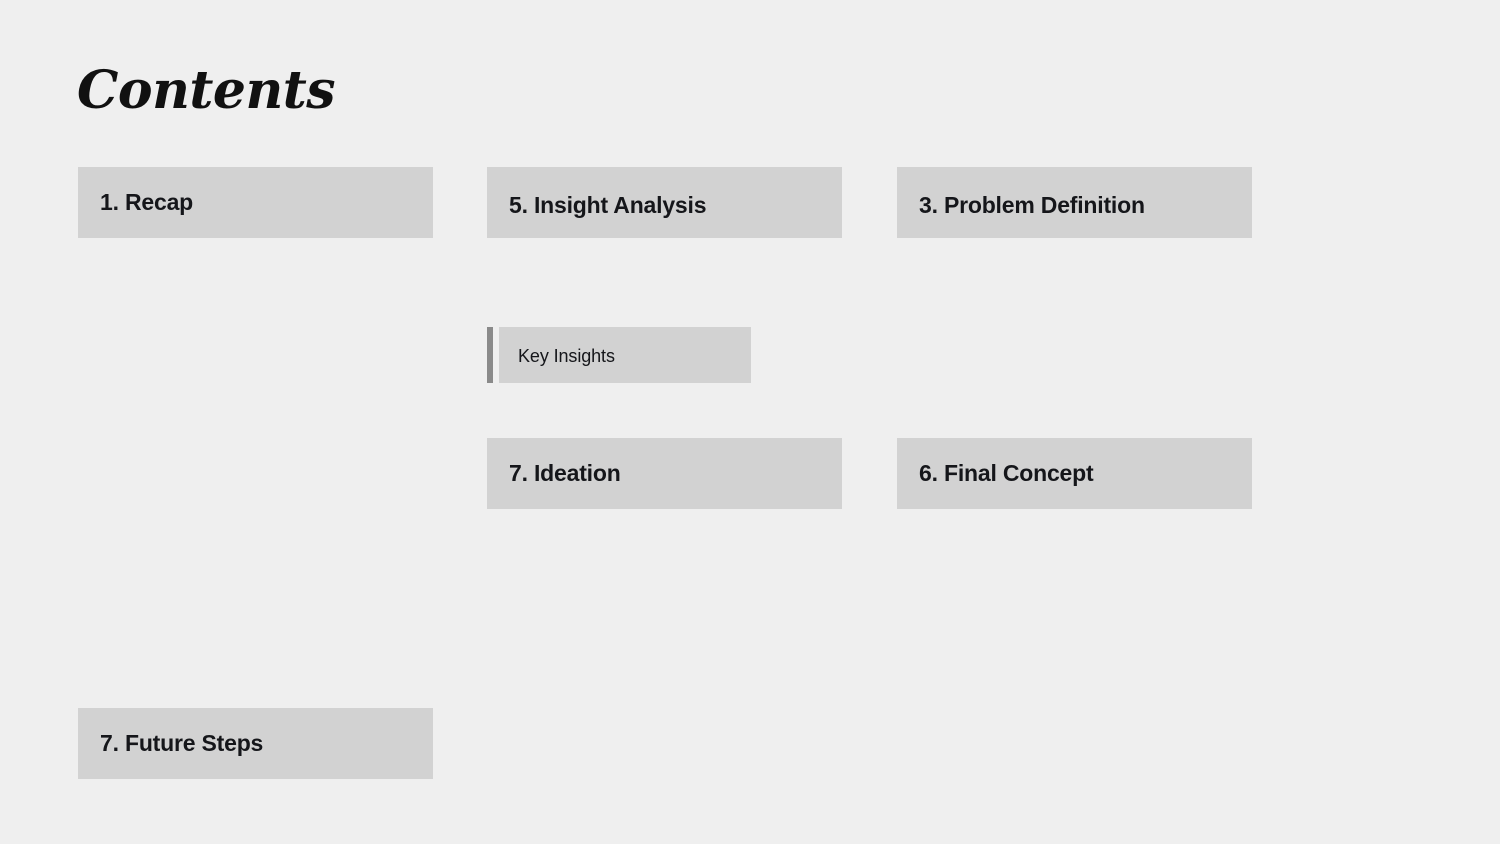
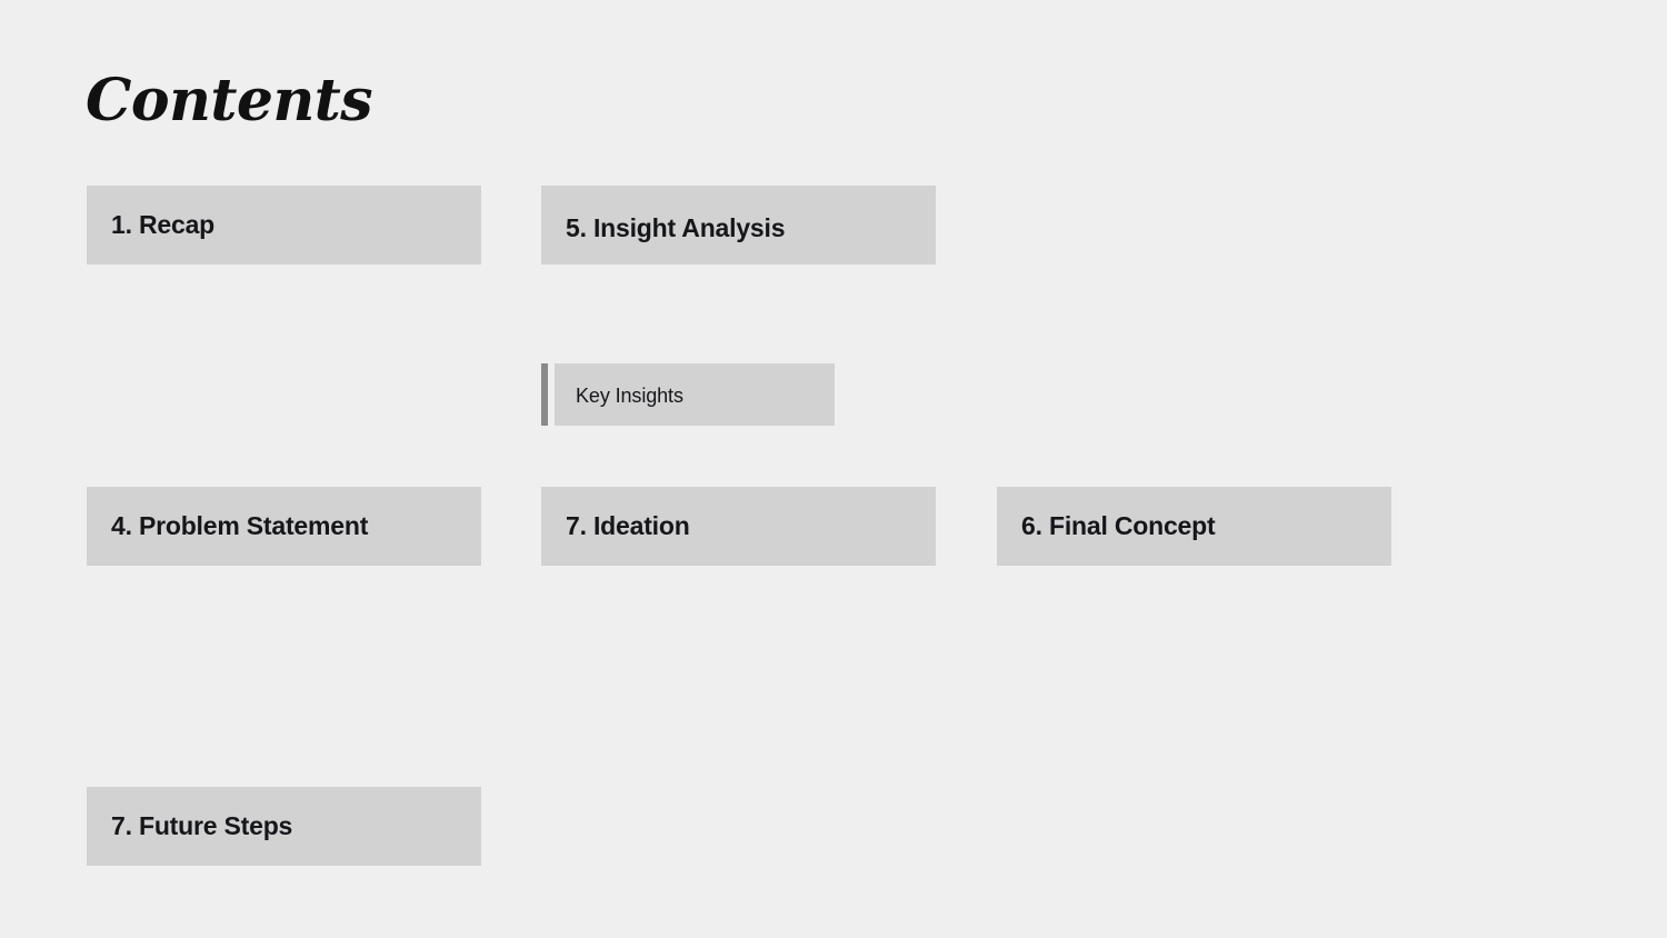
  Contents
  1. Recap
  5. Insight Analysis
- 3. Problem Definition
  Key Insights
+ 4. Problem Statement
  7. Ideation
  6. Final Concept
  7. Future Steps
